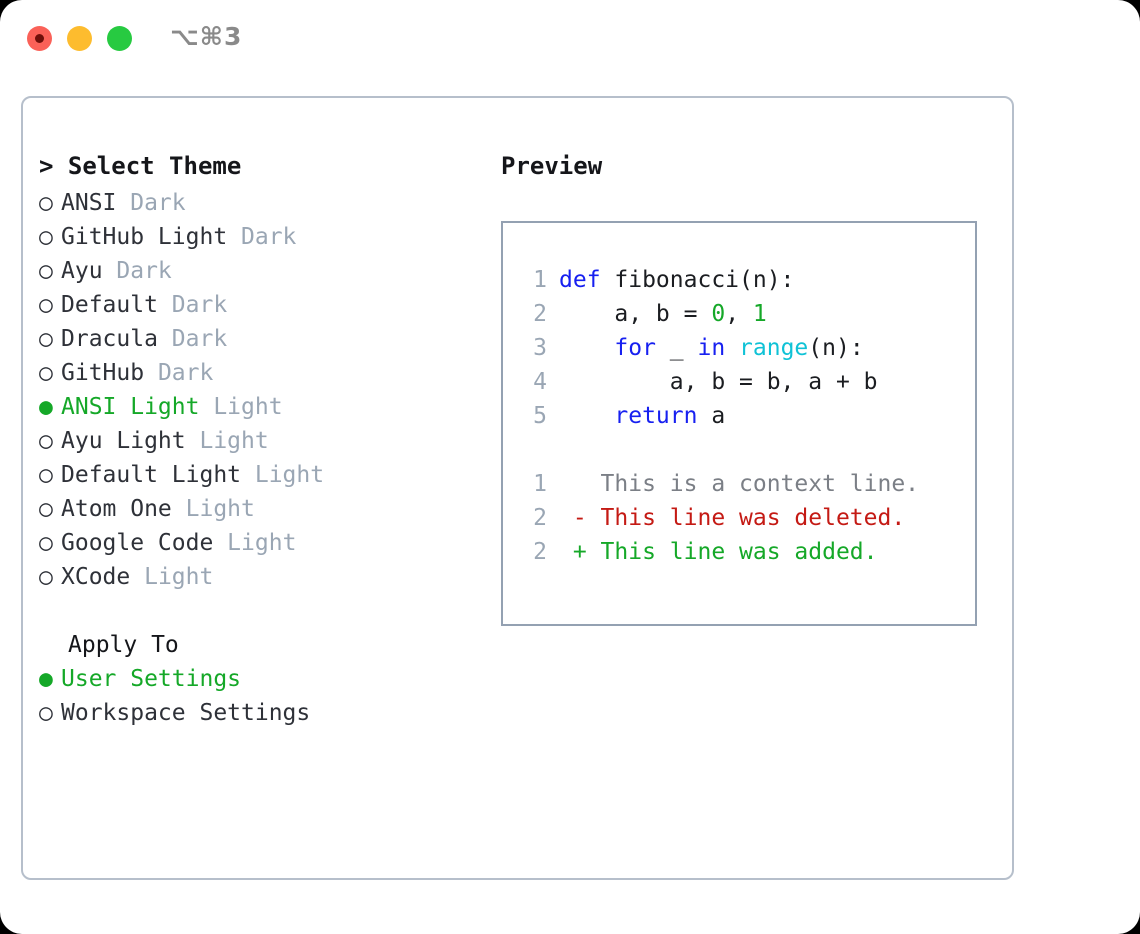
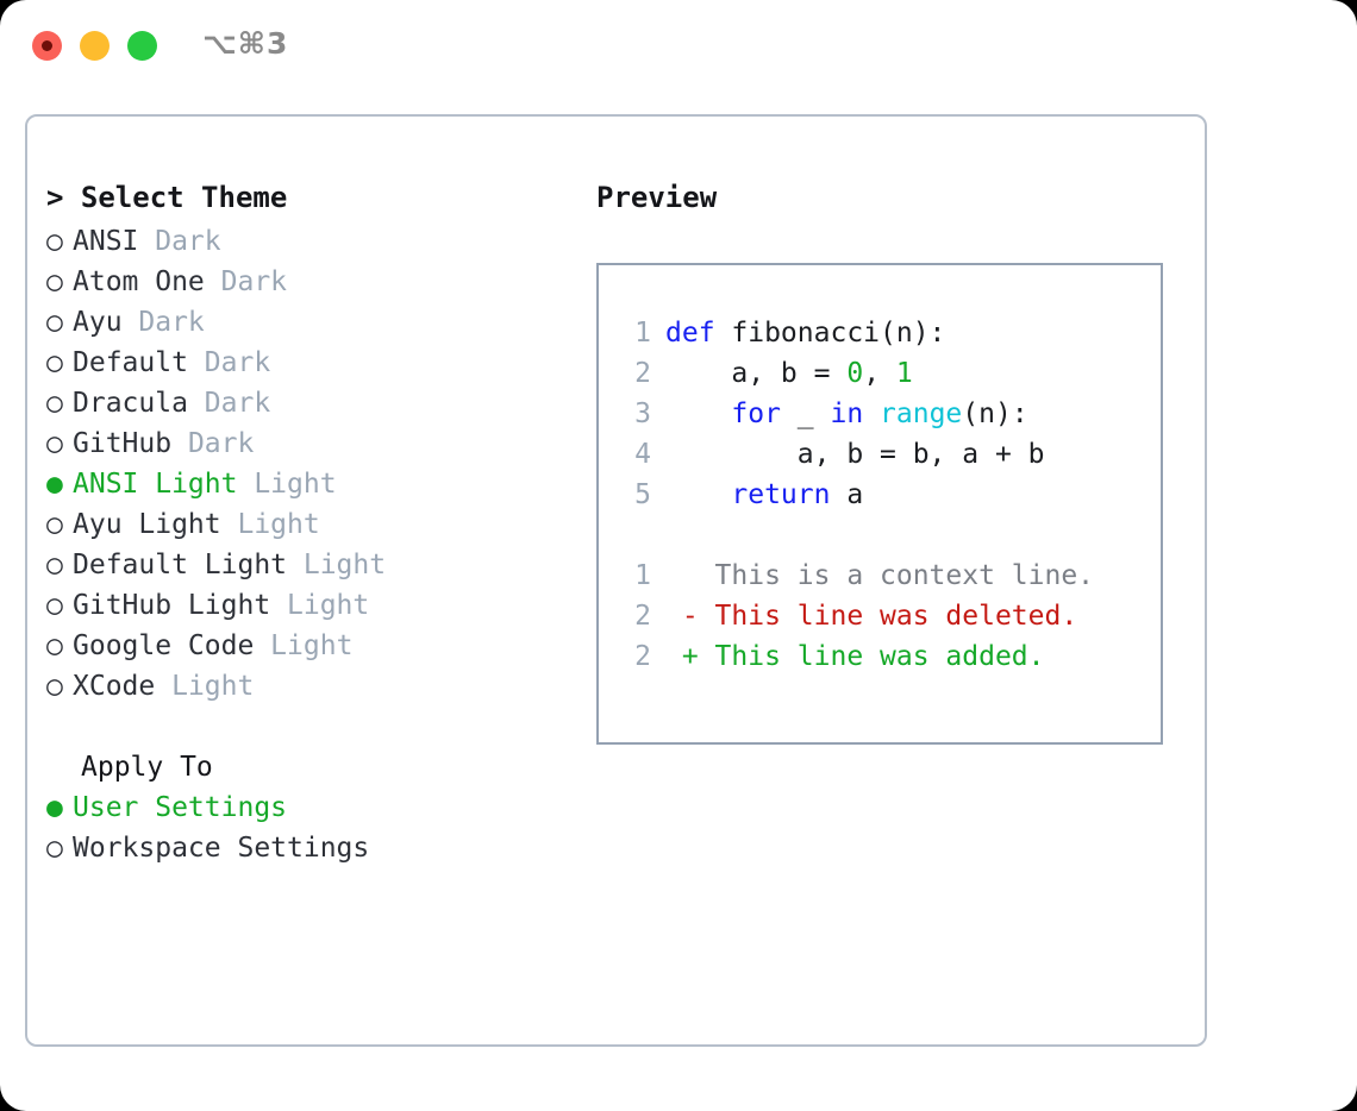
  ⌥⌘3
  > Select Theme
  ○ ANSI Dark
- ○ GitHub Light Dark
+ ○ Atom One Dark
  ○ Ayu Dark
  ○ Default Dark
  ○ Dracula Dark
  ○ GitHub Dark
  ● ANSI Light Light
  ○ Ayu Light Light
  ○ Default Light Light
- ○ Atom One Light
+ ○ GitHub Light Light
  ○ Google Code Light
  ○ XCode Light
  Apply To
  ● User Settings
  ○ Workspace Settings
  Preview
  1 def fibonacci(n):
  2 a, b = 0, 1
  3 for _ in range(n):
  4 a, b = b, a + b
  5 return a
  1 This is a context line.
  2 - This line was deleted.
  2 + This line was added.
